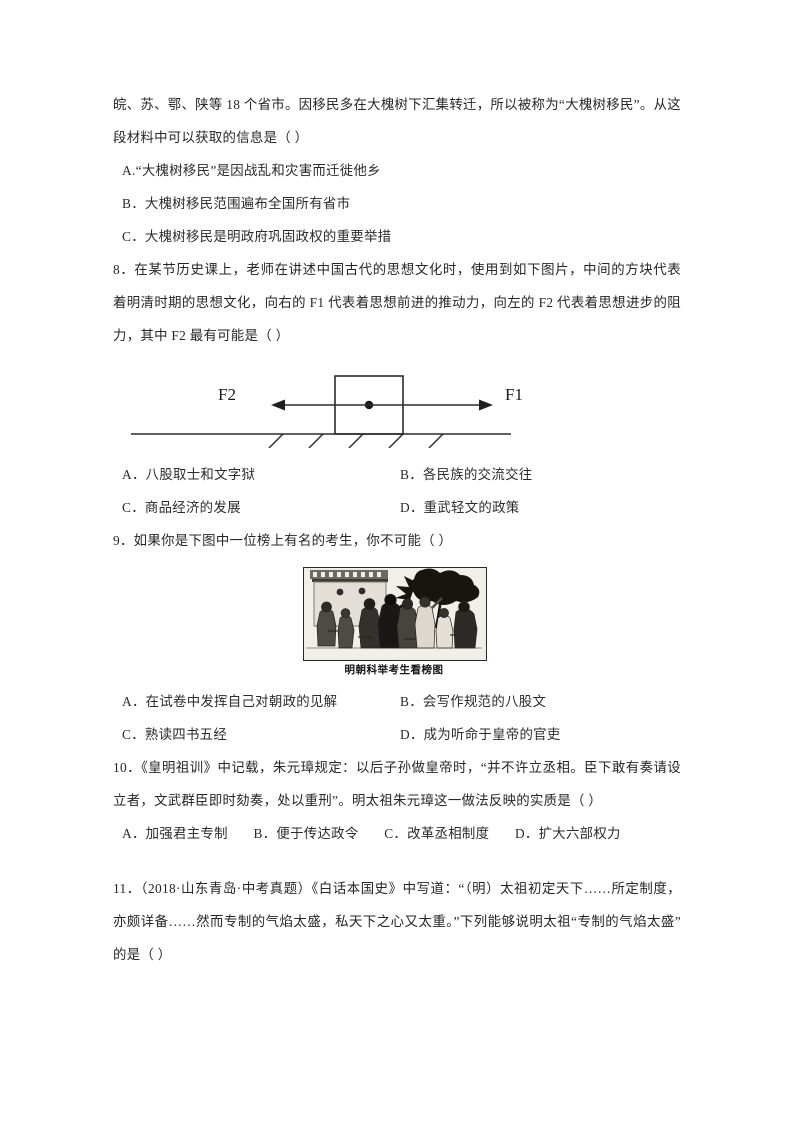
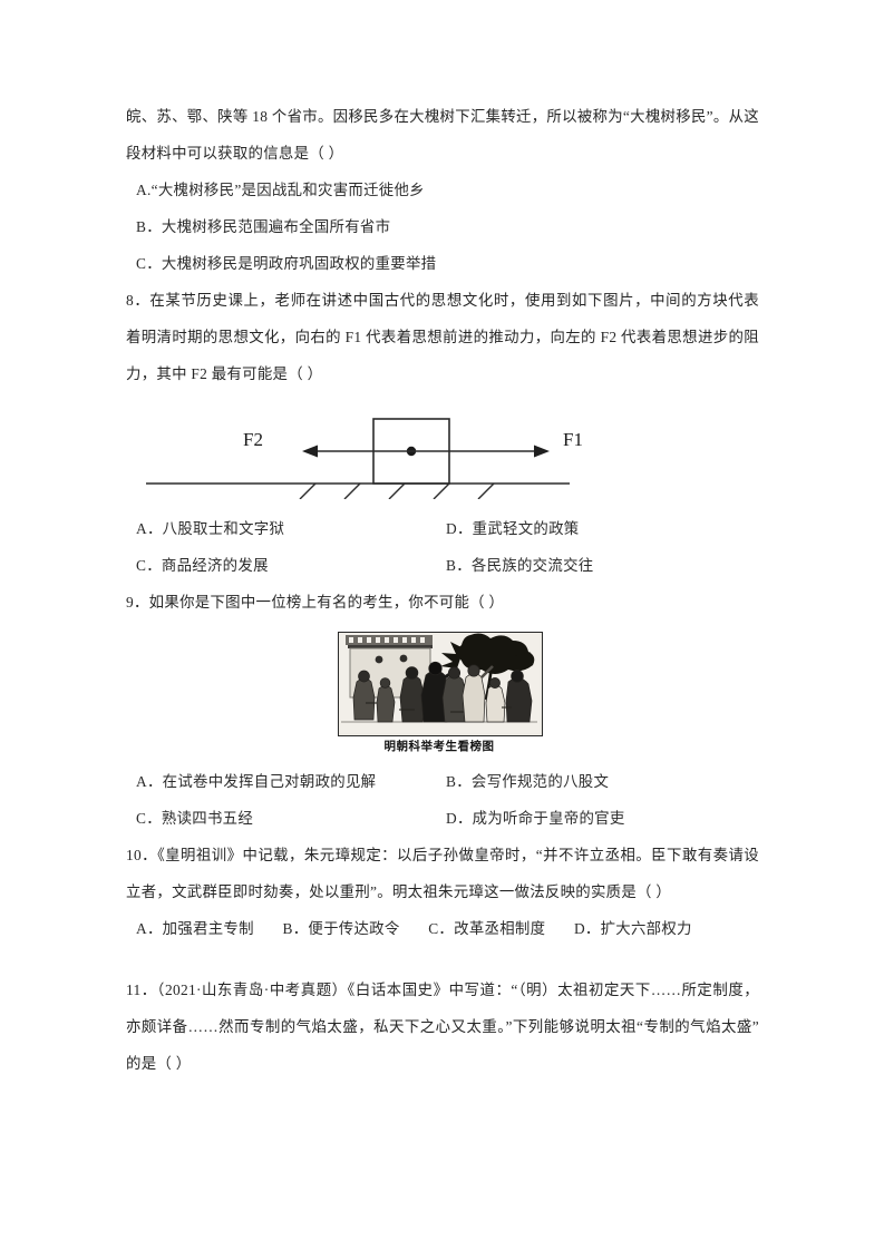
  皖、苏、鄂、陕等 18 个省市。因移民多在大槐树下汇集转迁，所以被称为“大槐树移民”。从这段材料中可以获取的信息是（ ）
  A.“大槐树移民”是因战乱和灾害而迁徙他乡
  B．大槐树移民范围遍布全国所有省市
  C．大槐树移民是明政府巩固政权的重要举措
  8．在某节历史课上，老师在讲述中国古代的思想文化时，使用到如下图片，中间的方块代表着明清时期的思想文化，向右的 F1 代表着思想前进的推动力，向左的 F2 代表着思想进步的阻力，其中 F2 最有可能是（ ）
  F2
  F1
  A．八股取士和文字狱
- B．各民族的交流交往
+ D．重武轻文的政策
  C．商品经济的发展
- D．重武轻文的政策
+ B．各民族的交流交往
  9．如果你是下图中一位榜上有名的考生，你不可能（ ）
  明朝科举考生看榜图
  A．在试卷中发挥自己对朝政的见解
  B．会写作规范的八股文
  C．熟读四书五经
  D．成为听命于皇帝的官吏
  10．《皇明祖训》中记载，朱元璋规定：以后子孙做皇帝时，“并不许立丞相。臣下敢有奏请设立者，文武群臣即时劾奏，处以重刑”。明太祖朱元璋这一做法反映的实质是（ ）
  A．加强君主专制 B．便于传达政令 C．改革丞相制度 D．扩大六部权力
- 11．（2018·山东青岛·中考真题）《白话本国史》中写道：“（明）太祖初定天下……所定制度，亦颇详备……然而专制的气焰太盛，私天下之心又太重。”下列能够说明太祖“专制的气焰太盛”的是（ ）
+ 11．（2021·山东青岛·中考真题）《白话本国史》中写道：“（明）太祖初定天下……所定制度，亦颇详备……然而专制的气焰太盛，私天下之心又太重。”下列能够说明太祖“专制的气焰太盛”的是（ ）
